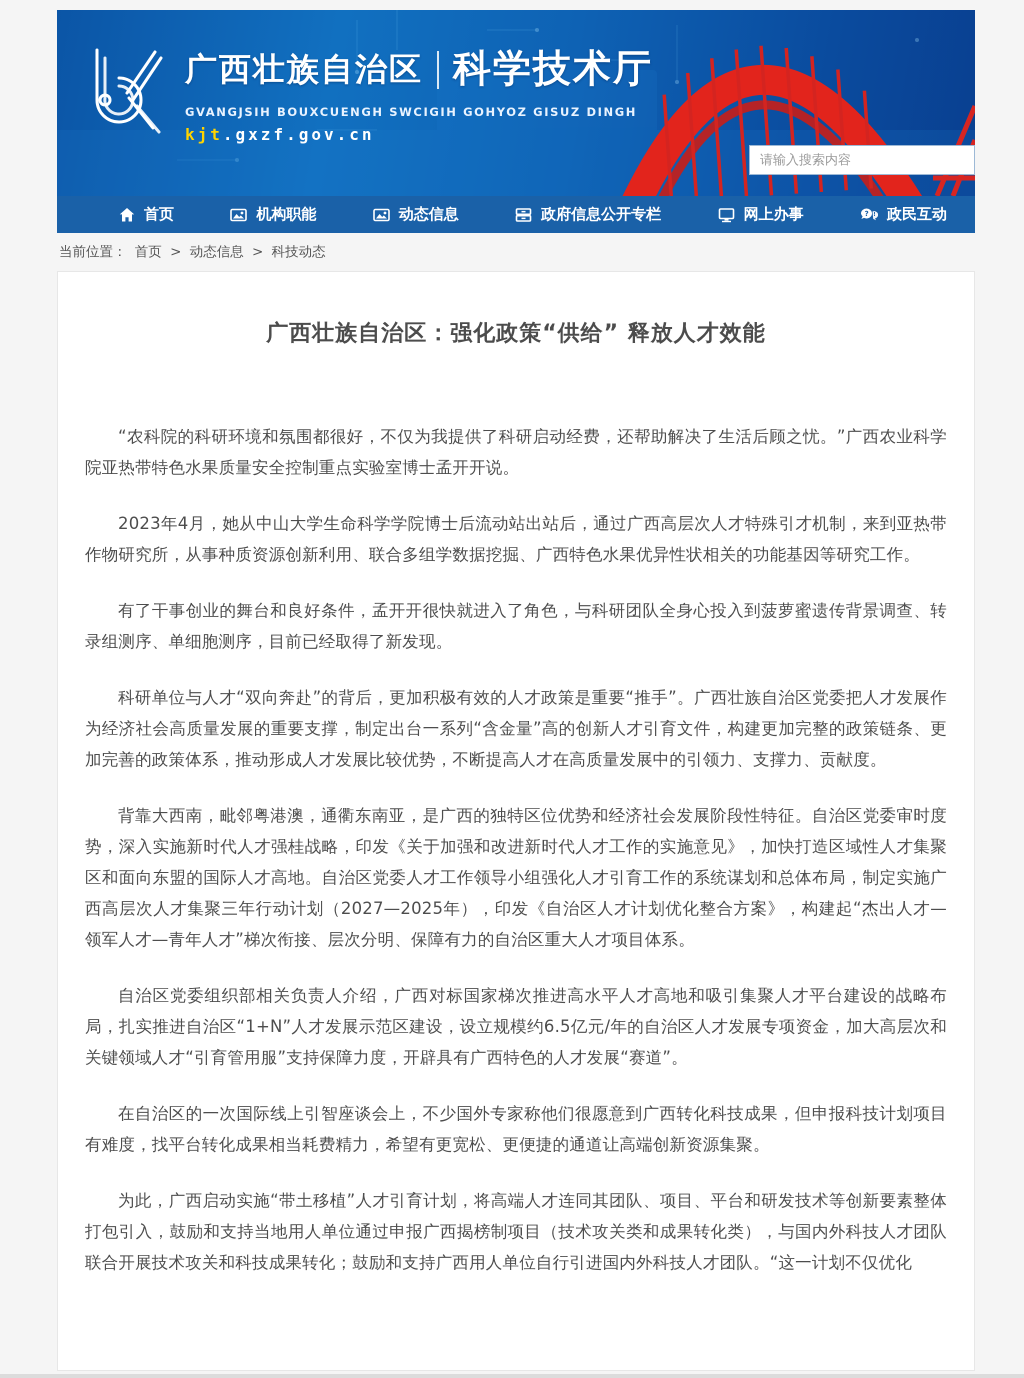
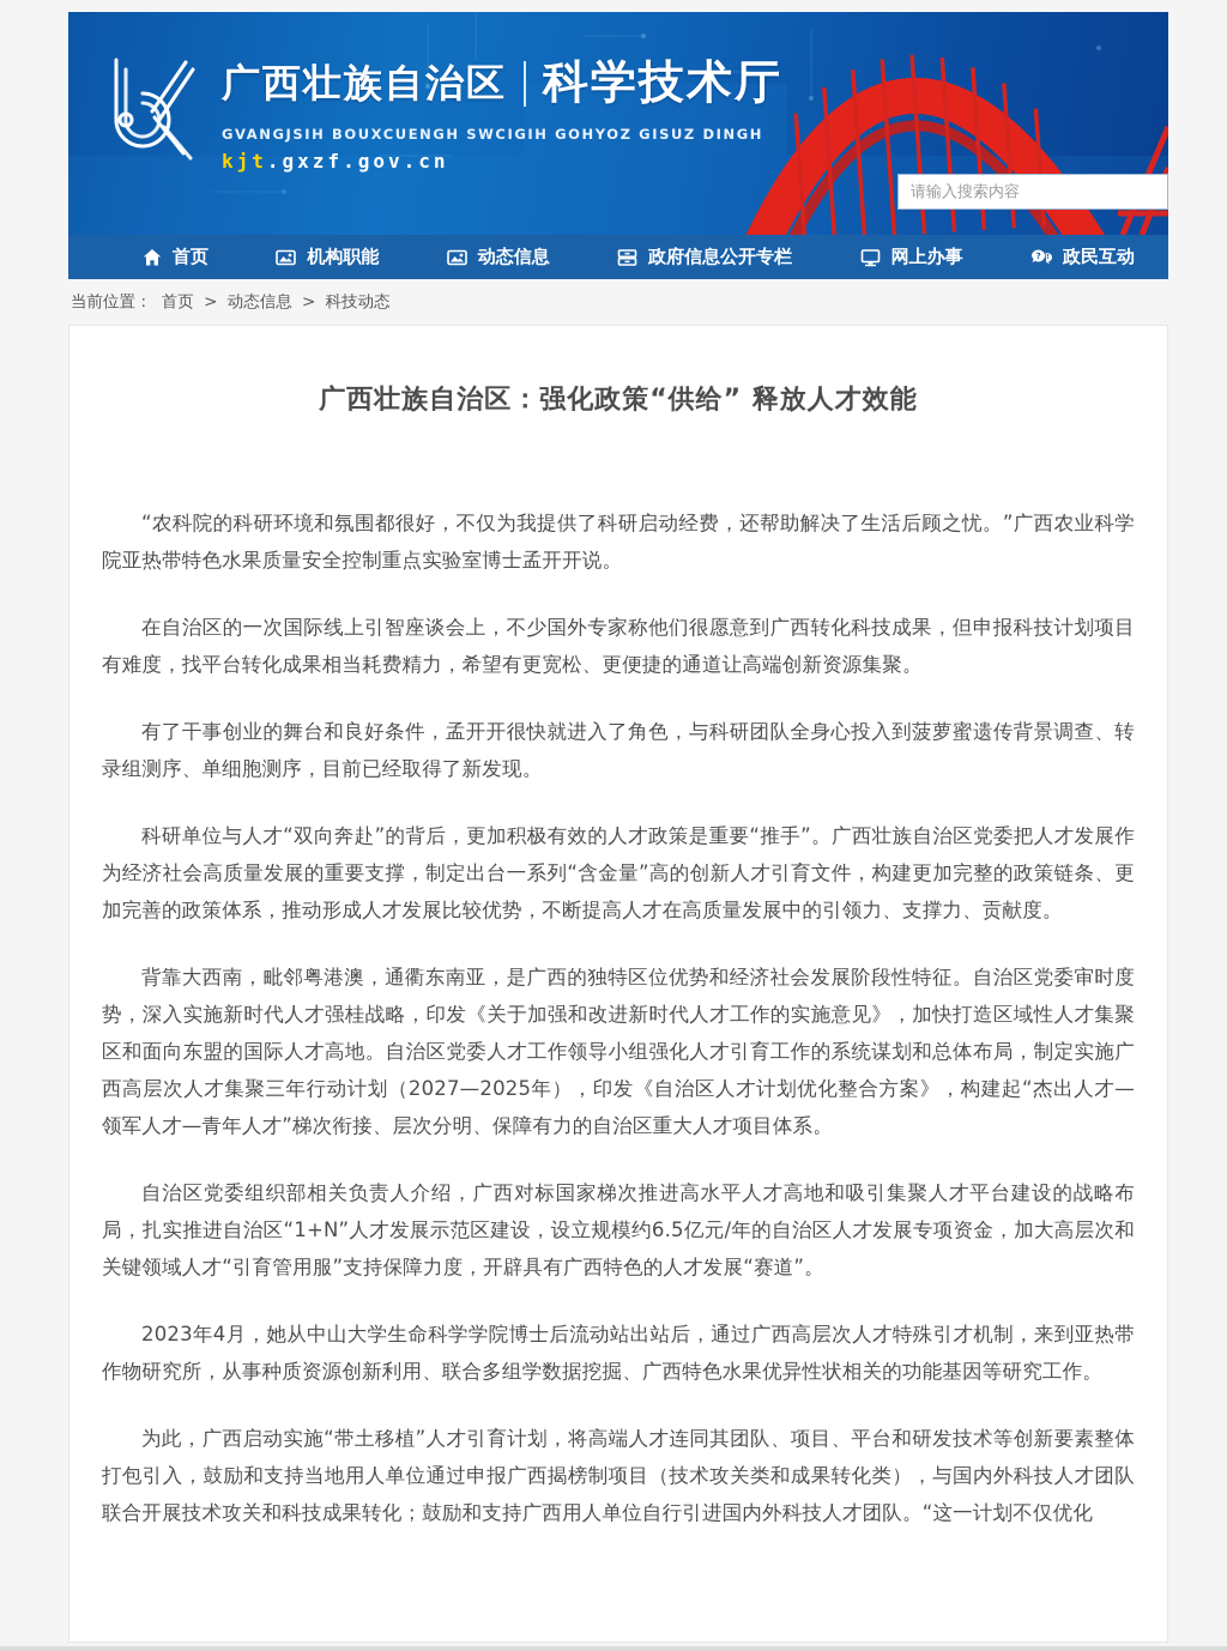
  广西壮族自治区
  科学技术厅
  GVANGJSIH BOUXCUENGH SWCIGIH GOHYOZ GISUZ DINGH
  kjt.gxzf.gov.cn
  请输入搜索内容
  首页
  机构职能
  动态信息
  政府信息公开专栏
  网上办事
  ?
  政民互动
  当前位置： 首页 > 动态信息 > 科技动态
  广西壮族自治区：强化政策“供给” 释放人才效能
  “农科院的科研环境和氛围都很好，不仅为我提供了科研启动经费，还帮助解决了生活后顾之忧。”广西农业科学院亚热带特色水果质量安全控制重点实验室博士孟开开说。
- 2023年4月，她从中山大学生命科学学院博士后流动站出站后，通过广西高层次人才特殊引才机制，来到亚热带作物研究所，从事种质资源创新利用、联合多组学数据挖掘、广西特色水果优异性状相关的功能基因等研究工作。
+ 在自治区的一次国际线上引智座谈会上，不少国外专家称他们很愿意到广西转化科技成果，但申报科技计划项目有难度，找平台转化成果相当耗费精力，希望有更宽松、更便捷的通道让高端创新资源集聚。
  有了干事创业的舞台和良好条件，孟开开很快就进入了角色，与科研团队全身心投入到菠萝蜜遗传背景调查、转录组测序、单细胞测序，目前已经取得了新发现。
  科研单位与人才“双向奔赴”的背后，更加积极有效的人才政策是重要“推手”。广西壮族自治区党委把人才发展作为经济社会高质量发展的重要支撑，制定出台一系列“含金量”高的创新人才引育文件，构建更加完整的政策链条、更加完善的政策体系，推动形成人才发展比较优势，不断提高人才在高质量发展中的引领力、支撑力、贡献度。
  背靠大西南，毗邻粤港澳，通衢东南亚，是广西的独特区位优势和经济社会发展阶段性特征。自治区党委审时度势，深入实施新时代人才强桂战略，印发《关于加强和改进新时代人才工作的实施意见》，加快打造区域性人才集聚区和面向东盟的国际人才高地。自治区党委人才工作领导小组强化人才引育工作的系统谋划和总体布局，制定实施广西高层次人才集聚三年行动计划（2027—2025年），印发《自治区人才计划优化整合方案》，构建起“杰出人才—领军人才—青年人才”梯次衔接、层次分明、保障有力的自治区重大人才项目体系。
  自治区党委组织部相关负责人介绍，广西对标国家梯次推进高水平人才高地和吸引集聚人才平台建设的战略布局，扎实推进自治区“1+N”人才发展示范区建设，设立规模约6.5亿元/年的自治区人才发展专项资金，加大高层次和关键领域人才“引育管用服”支持保障力度，开辟具有广西特色的人才发展“赛道”。
- 在自治区的一次国际线上引智座谈会上，不少国外专家称他们很愿意到广西转化科技成果，但申报科技计划项目有难度，找平台转化成果相当耗费精力，希望有更宽松、更便捷的通道让高端创新资源集聚。
+ 2023年4月，她从中山大学生命科学学院博士后流动站出站后，通过广西高层次人才特殊引才机制，来到亚热带作物研究所，从事种质资源创新利用、联合多组学数据挖掘、广西特色水果优异性状相关的功能基因等研究工作。
  为此，广西启动实施“带土移植”人才引育计划，将高端人才连同其团队、项目、平台和研发技术等创新要素整体打包引入，鼓励和支持当地用人单位通过申报广西揭榜制项目（技术攻关类和成果转化类），与国内外科技人才团队联合开展技术攻关和科技成果转化；鼓励和支持广西用人单位自行引进国内外科技人才团队。“这一计划不仅优化
